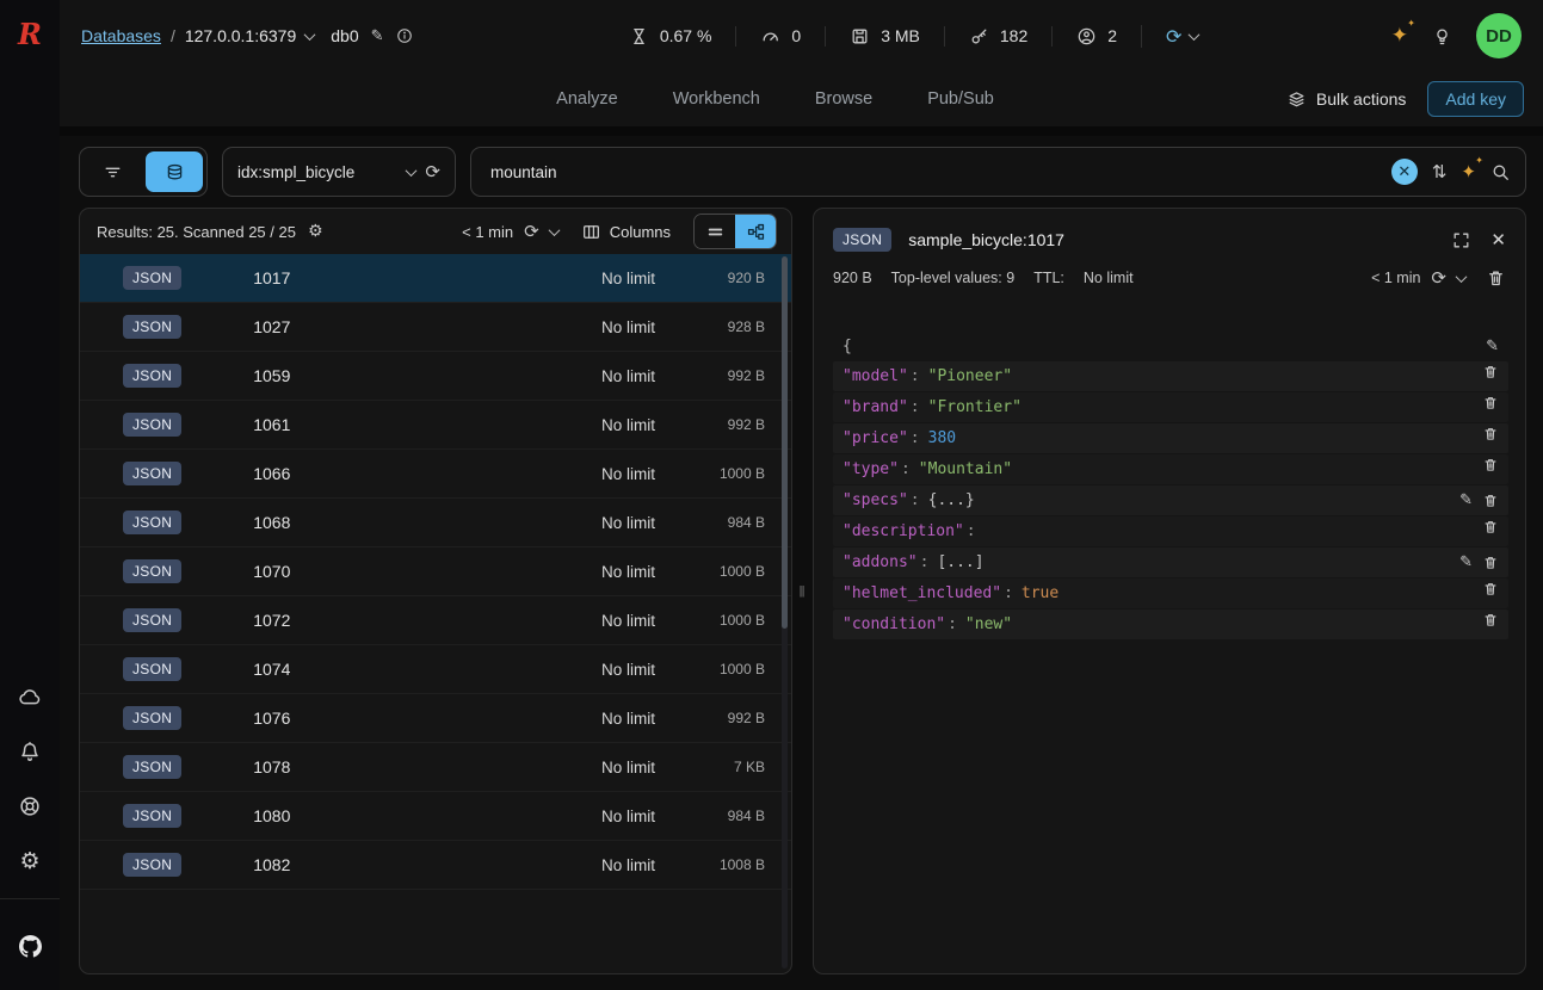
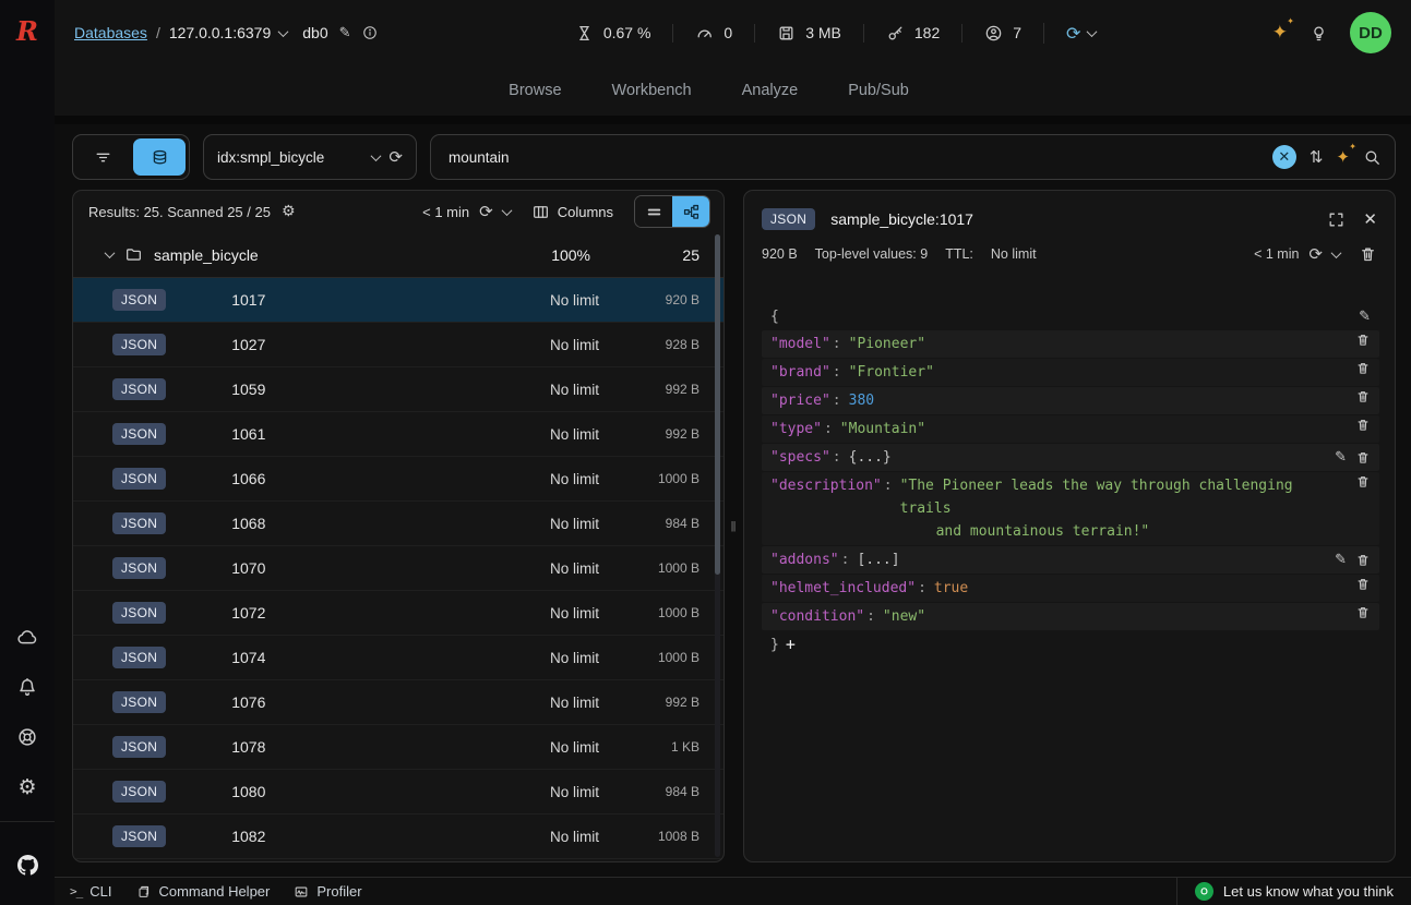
  R
  ⚙
  Databases
  /
  127.0.0.1:6379
  db0
  ✎
  0.67 %
  0
  3 MB
  182
- 2
+ 7
  ⟳
  ✦
  DD
- Analyze
+ Browse
  Workbench
- Browse
+ Analyze
  Pub/Sub
- Bulk actions
- Add key
  idx:smpl_bicycle
  ⟳
  mountain
  ✕
  ⇅
  ✦
  ‖
  Results: 25. Scanned 25 / 25
  ⚙
  < 1 min
  ⟳
  Columns
+ sample_bicycle
+ 100%
+ 25
  JSON
  1017
  No limit
  920 B
  JSON
  1027
  No limit
  928 B
  JSON
  1059
  No limit
  992 B
  JSON
  1061
  No limit
  992 B
  JSON
  1066
  No limit
  1000 B
  JSON
  1068
  No limit
  984 B
  JSON
  1070
  No limit
  1000 B
  JSON
  1072
  No limit
  1000 B
  JSON
  1074
  No limit
  1000 B
  JSON
  1076
  No limit
  992 B
  JSON
  1078
  No limit
- 7 KB
+ 1 KB
  JSON
  1080
  No limit
  984 B
  JSON
  1082
  No limit
  1008 B
  JSON
  sample_bicycle:1017
  ✕
  920 B
  Top-level values: 9
  TTL:
  No limit
  < 1 min
  ⟳
  {
  ✎
  "model"
  :
  "Pioneer"
  "brand"
  :
  "Frontier"
  "price"
  :
  380
  "type"
  :
  "Mountain"
  "specs"
  :
  {...}
  ✎
  "description"
  :
+ "The Pioneer leads the way through challenging trails
+ and mountainous terrain!"
  "addons"
  :
  [...]
  ✎
  "helmet_included"
  :
  true
  "condition"
  :
  "new"
+ }
+ +
+ >_
+ CLI
+ Command Helper
+ Profiler
+ Let us know what you think
